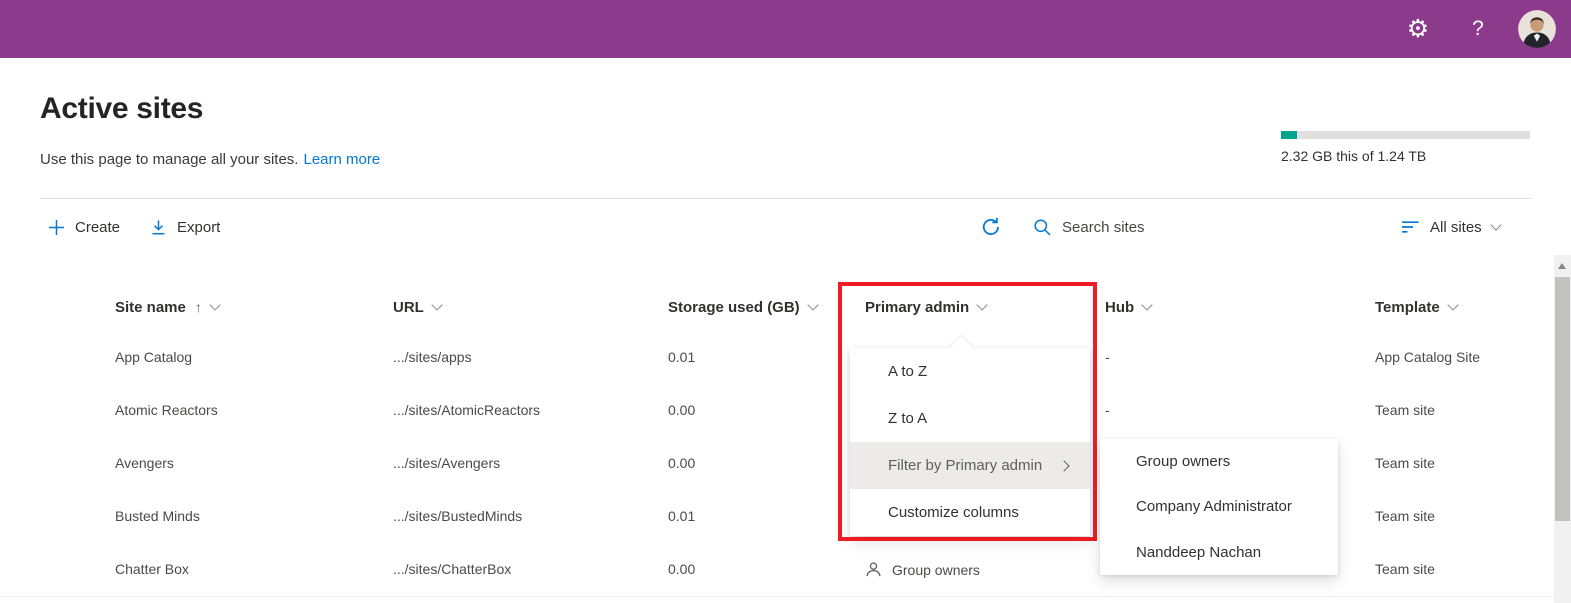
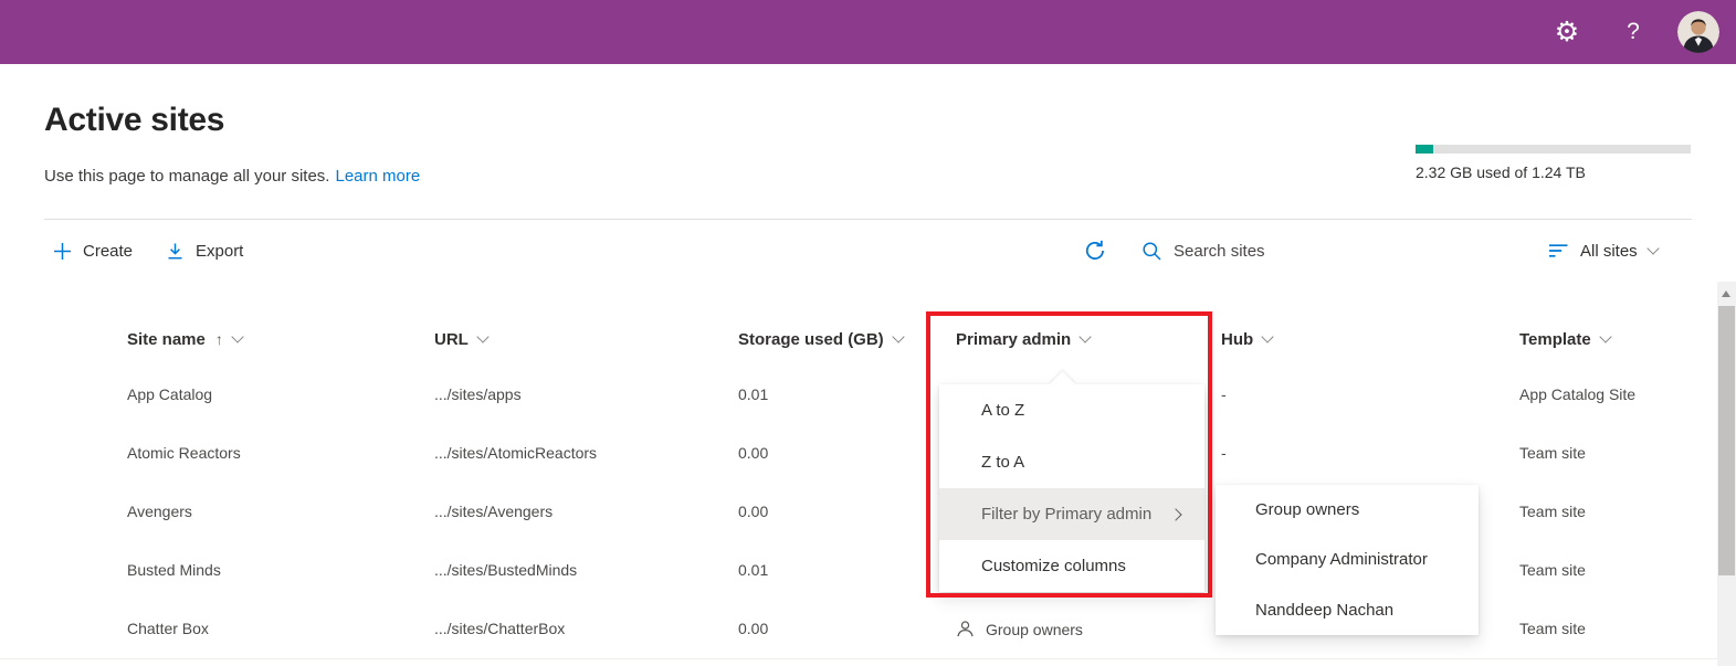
  ⚙
  ?
  Active sites
  Use this page to manage all your sites. Learn more
- 2.32 GB this of 1.24 TB
+ 2.32 GB used of 1.24 TB
  Create
  Export
  Search sites
  All sites
  Site name
  ↑
  URL
  Storage used (GB)
  Primary admin
  Hub
  Template
  App Catalog
  .../sites/apps
  0.01
  -
  App Catalog Site
  Atomic Reactors
  .../sites/AtomicReactors
  0.00
  -
  Team site
  Avengers
  .../sites/Avengers
  0.00
  Team site
  Busted Minds
  .../sites/BustedMinds
  0.01
  Team site
  Chatter Box
  .../sites/ChatterBox
  0.00
  Group owners
  Team site
  A to Z
  Z to A
  Filter by Primary admin
  Customize columns
  Group owners
  Company Administrator
  Nanddeep Nachan
